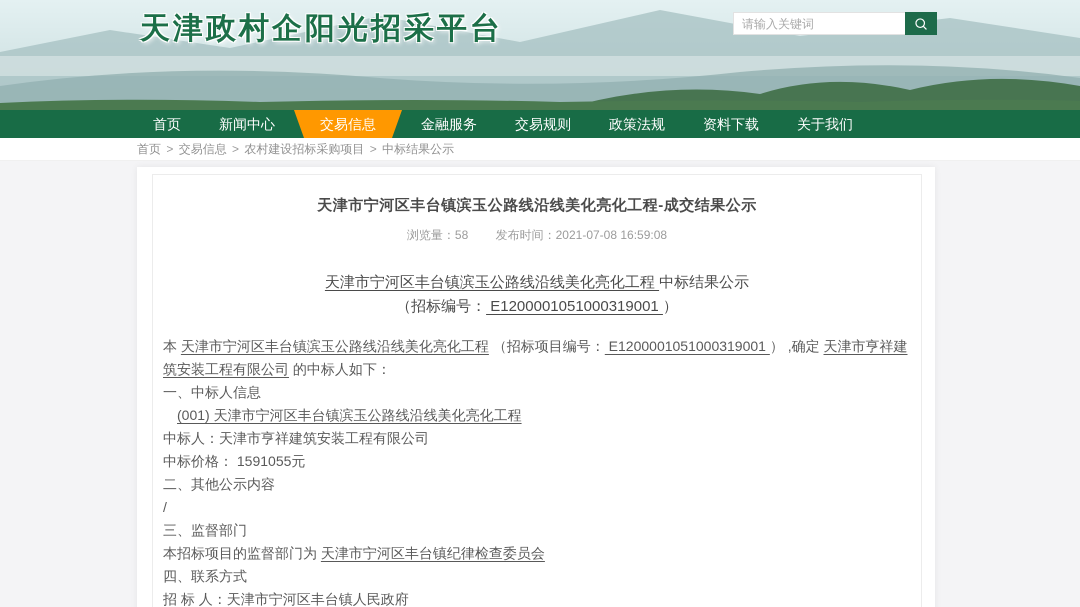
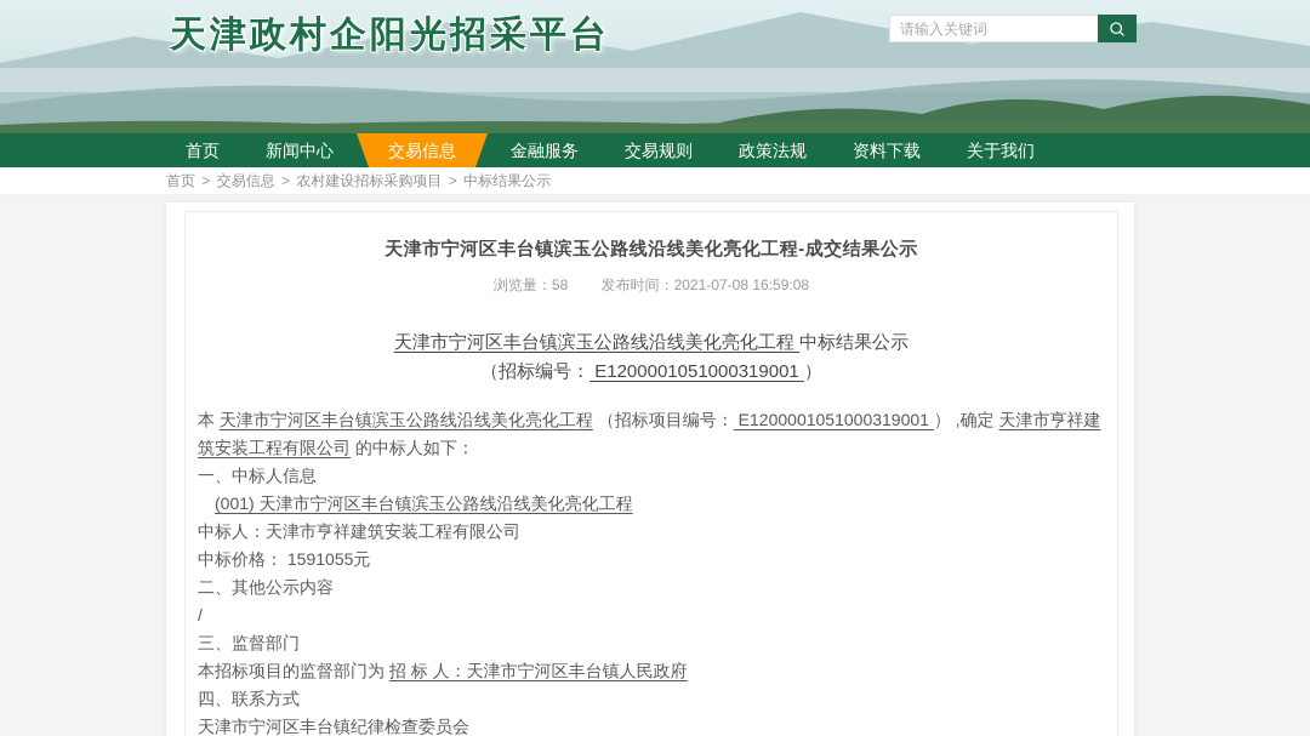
  天津政村企阳光招采平台
  请输入关键词
  首页
  新闻中心
  交易信息
  金融服务
  交易规则
  政策法规
  资料下载
  关于我们
  首页 > 交易信息 > 农村建设招标采购项目 > 中标结果公示
  天津市宁河区丰台镇滨玉公路线沿线美化亮化工程-成交结果公示
  浏览量：58 发布时间：2021-07-08 16:59:08
  天津市宁河区丰台镇滨玉公路线沿线美化亮化工程 中标结果公示
  （招标编号： E1200001051000319001 ）
  本 天津市宁河区丰台镇滨玉公路线沿线美化亮化工程 （招标项目编号： E1200001051000319001 ） ,确定 天津市亨祥建筑安装工程有限公司 的中标人如下：
  一、中标人信息
  (001) 天津市宁河区丰台镇滨玉公路线沿线美化亮化工程
  中标人：天津市亨祥建筑安装工程有限公司
  中标价格： 1591055元
  二、其他公示内容
  /
  三、监督部门
- 本招标项目的监督部门为 天津市宁河区丰台镇纪律检查委员会
+ 本招标项目的监督部门为 招 标 人：天津市宁河区丰台镇人民政府
  四、联系方式
- 招 标 人：天津市宁河区丰台镇人民政府
+ 天津市宁河区丰台镇纪律检查委员会
